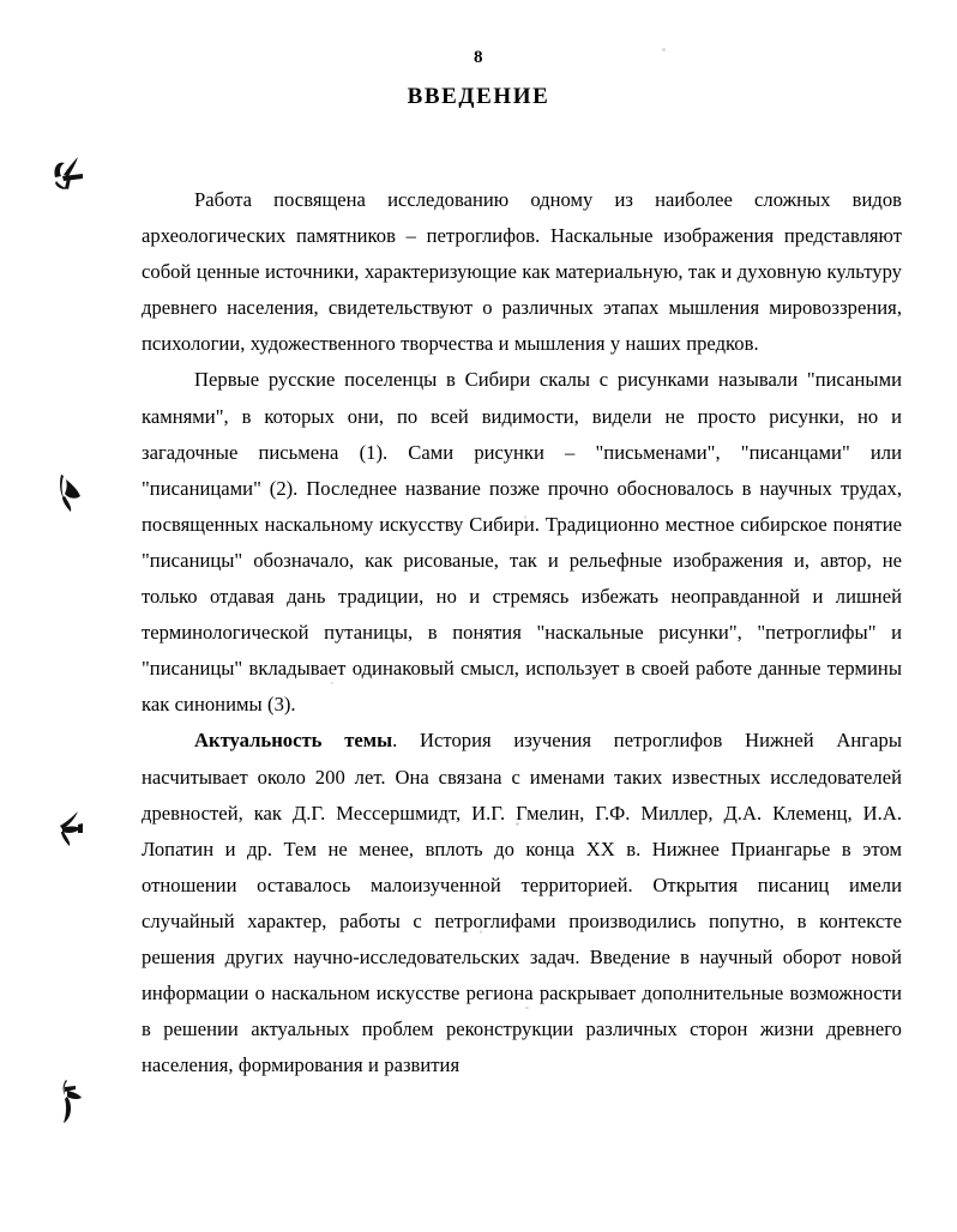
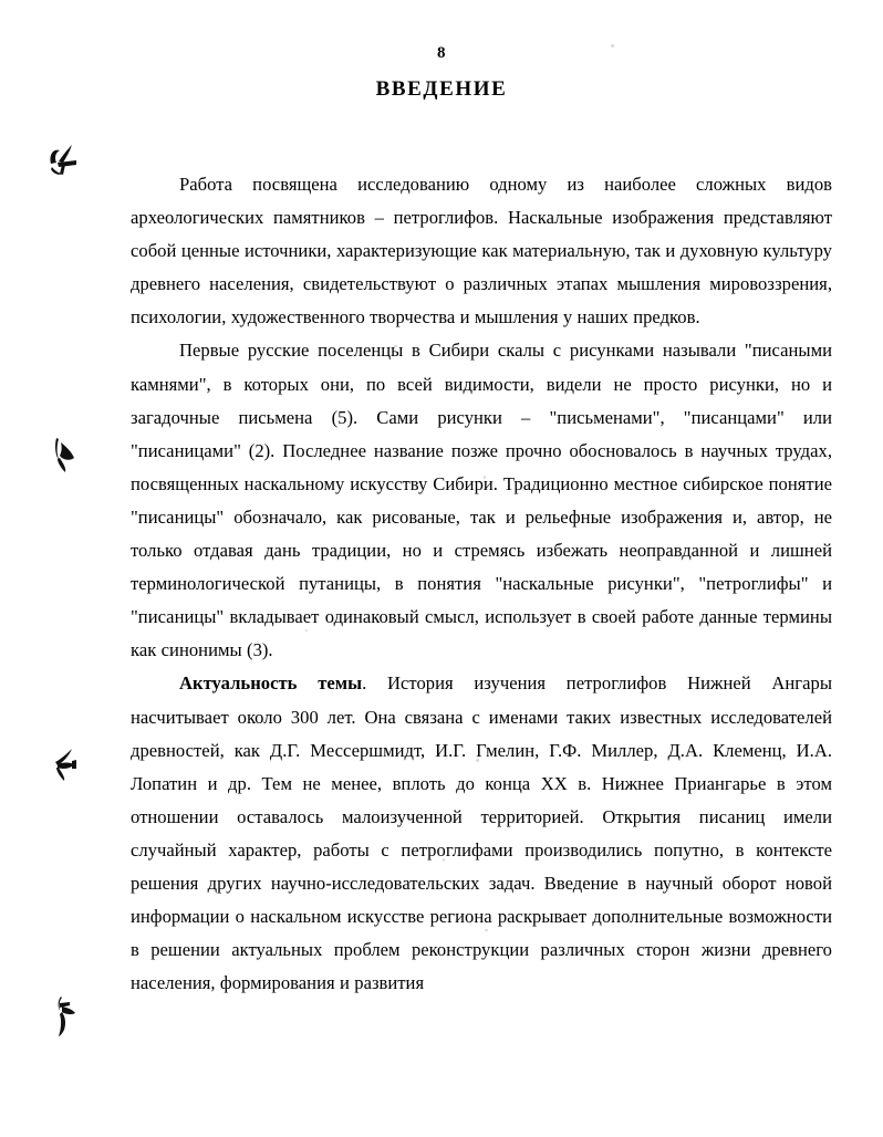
  8
  ВВЕДЕНИЕ
  Работа посвящена исследованию одному из наиболее сложных видов археологических памятников – петроглифов. Наскальные изображения представляют собой ценные источники, характеризующие как материальную, так и духовную культуру древнего населения, свидетельствуют о различных этапах мышления мировоззрения, психологии, художественного творчества и мышления у наших предков.
- Первые русские поселенцы в Сибири скалы с рисунками называли "писаными камнями", в которых они, по всей видимости, видели не просто рисунки, но и загадочные письмена (1). Сами рисунки – "письменами", "писанцами" или "писаницами" (2). Последнее название позже прочно обосновалось в научных трудах, посвященных наскальному искусству Сибири. Традиционно местное сибирское понятие "писаницы" обозначало, как рисованые, так и рельефные изображения и, автор, не только отдавая дань традиции, но и стремясь избежать неоправданной и лишней терминологической путаницы, в понятия "наскальные рисунки", "петроглифы" и "писаницы" вкладывает одинаковый смысл, использует в своей работе данные термины как синонимы (3).
+ Первые русские поселенцы в Сибири скалы с рисунками называли "писаными камнями", в которых они, по всей видимости, видели не просто рисунки, но и загадочные письмена (5). Сами рисунки – "письменами", "писанцами" или "писаницами" (2). Последнее название позже прочно обосновалось в научных трудах, посвященных наскальному искусству Сибири. Традиционно местное сибирское понятие "писаницы" обозначало, как рисованые, так и рельефные изображения и, автор, не только отдавая дань традиции, но и стремясь избежать неоправданной и лишней терминологической путаницы, в понятия "наскальные рисунки", "петроглифы" и "писаницы" вкладывает одинаковый смысл, использует в своей работе данные термины как синонимы (3).
- Актуальность темы. История изучения петроглифов Нижней Ангары насчитывает около 200 лет. Она связана с именами таких известных исследователей древностей, как Д.Г. Мессершмидт, И.Г. Гмелин, Г.Ф. Миллер, Д.А. Клеменц, И.А. Лопатин и др. Тем не менее, вплоть до конца ХХ в. Нижнее Приангарье в этом отношении оставалось малоизученной территорией. Открытия писаниц имели случайный характер, работы с петроглифами производились попутно, в контексте решения других научно-исследовательских задач. Введение в научный оборот новой информации о наскальном искусстве региона раскрывает дополнительные возможности в решении актуальных проблем реконструкции различных сторон жизни древнего населения, формирования и развития
+ Актуальность темы. История изучения петроглифов Нижней Ангары насчитывает около 300 лет. Она связана с именами таких известных исследователей древностей, как Д.Г. Мессершмидт, И.Г. Гмелин, Г.Ф. Миллер, Д.А. Клеменц, И.А. Лопатин и др. Тем не менее, вплоть до конца ХХ в. Нижнее Приангарье в этом отношении оставалось малоизученной территорией. Открытия писаниц имели случайный характер, работы с петроглифами производились попутно, в контексте решения других научно-исследовательских задач. Введение в научный оборот новой информации о наскальном искусстве региона раскрывает дополнительные возможности в решении актуальных проблем реконструкции различных сторон жизни древнего населения, формирования и развития
